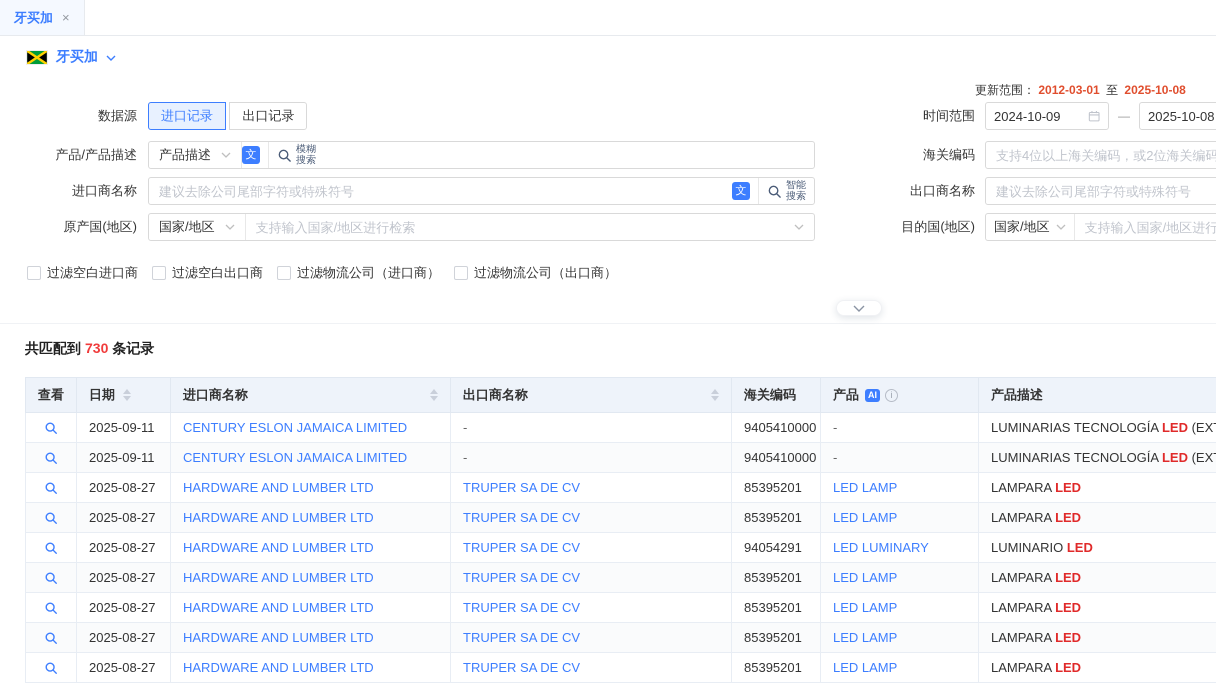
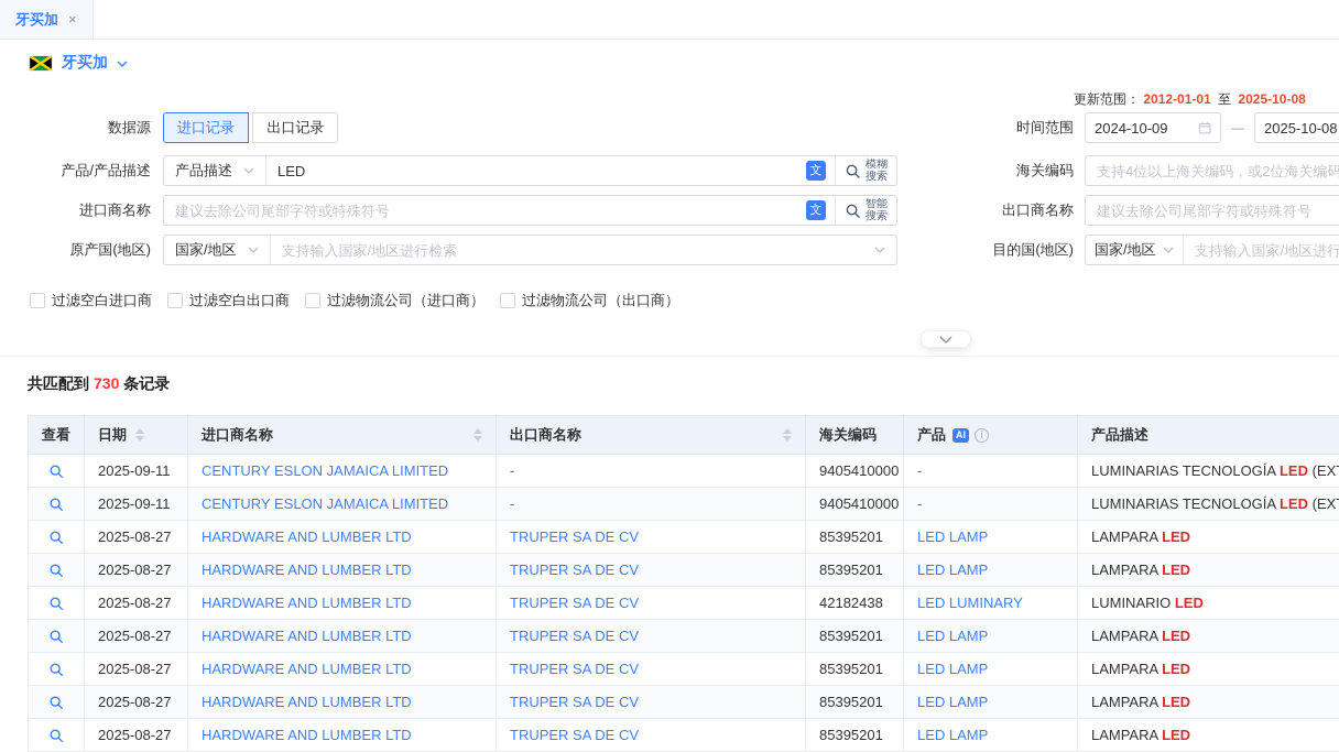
  牙买加
  ×
  牙买加
- 更新范围： 2012-03-01 至 2025-10-08
+ 更新范围： 2012-01-01 至 2025-10-08
  数据源
  进口记录 出口记录
  时间范围
  2024-10-09
  —
  2025-10-08
  产品/产品描述
  产品描述
+ LED
  文
  模糊
  搜索
  海关编码
  支持4位以上海关编码，或2位海关编码
  进口商名称
  建议去除公司尾部字符或特殊符号
  文
  智能
  搜索
  出口商名称
  建议去除公司尾部字符或特殊符号
  原产国(地区)
  国家/地区
  支持输入国家/地区进行检索
  目的国(地区)
  国家/地区
  支持输入国家/地区进行
  过滤空白进口商
  过滤空白出口商
  过滤物流公司（进口商）
  过滤物流公司（出口商）
  共匹配到 730 条记录
  查看	日期	进口商名称	出口商名称	海关编码	产品 AI i	产品描述
  	2025-09-11	CENTURY ESLON JAMAICA LIMITED	-	9405410000	-	LUMINARIAS TECNOLOGÍA LED (EX
  	2025-09-11	CENTURY ESLON JAMAICA LIMITED	-	9405410000	-	LUMINARIAS TECNOLOGÍA LED (EX
  	2025-08-27	HARDWARE AND LUMBER LTD	TRUPER SA DE CV	85395201	LED LAMP	LAMPARA LED
  	2025-08-27	HARDWARE AND LUMBER LTD	TRUPER SA DE CV	85395201	LED LAMP	LAMPARA LED
- 	2025-08-27	HARDWARE AND LUMBER LTD	TRUPER SA DE CV	94054291	LED LUMINARY	LUMINARIO LED
+ 	2025-08-27	HARDWARE AND LUMBER LTD	TRUPER SA DE CV	42182438	LED LUMINARY	LUMINARIO LED
  	2025-08-27	HARDWARE AND LUMBER LTD	TRUPER SA DE CV	85395201	LED LAMP	LAMPARA LED
  	2025-08-27	HARDWARE AND LUMBER LTD	TRUPER SA DE CV	85395201	LED LAMP	LAMPARA LED
  	2025-08-27	HARDWARE AND LUMBER LTD	TRUPER SA DE CV	85395201	LED LAMP	LAMPARA LED
  	2025-08-27	HARDWARE AND LUMBER LTD	TRUPER SA DE CV	85395201	LED LAMP	LAMPARA LED
